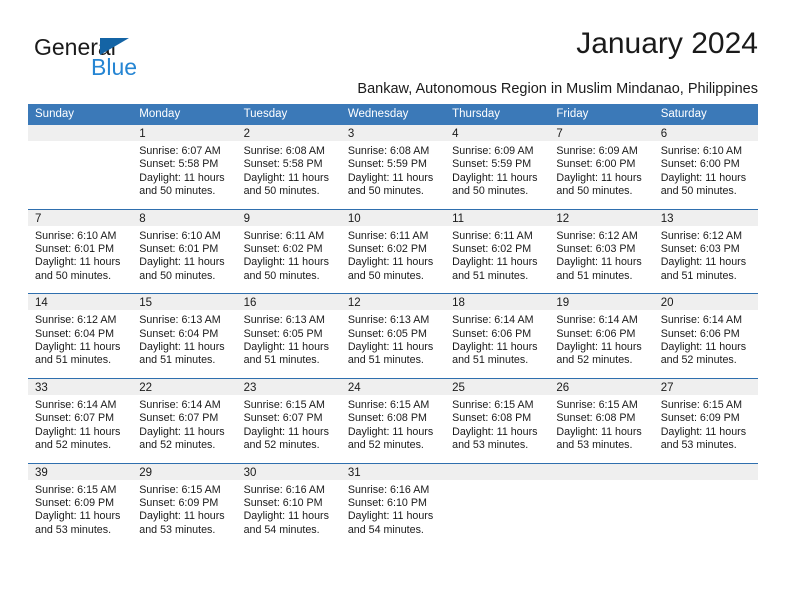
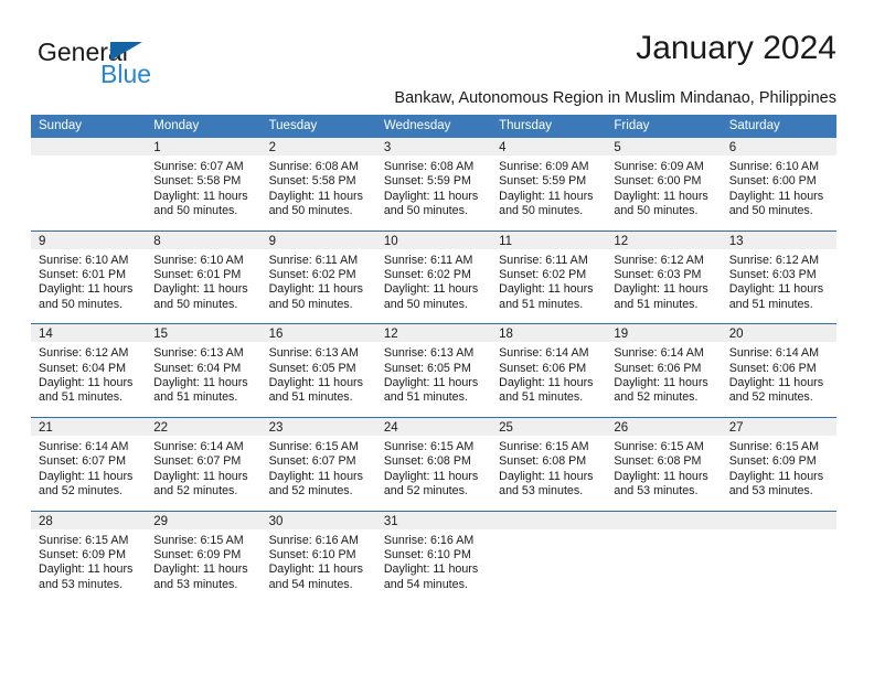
  General
  Blue
  January 2024
  Bankaw, Autonomous Region in Muslim Mindanao, Philippines
  Sunday	Monday	Tuesday	Wednesday	Thursday	Friday	Saturday
- 	1Sunrise: 6:07 AMSunset: 5:58 PMDaylight: 11 hoursand 50 minutes.	2Sunrise: 6:08 AMSunset: 5:58 PMDaylight: 11 hoursand 50 minutes.	3Sunrise: 6:08 AMSunset: 5:59 PMDaylight: 11 hoursand 50 minutes.	4Sunrise: 6:09 AMSunset: 5:59 PMDaylight: 11 hoursand 50 minutes.	7Sunrise: 6:09 AMSunset: 6:00 PMDaylight: 11 hoursand 50 minutes.	6Sunrise: 6:10 AMSunset: 6:00 PMDaylight: 11 hoursand 50 minutes.
+ 	1Sunrise: 6:07 AMSunset: 5:58 PMDaylight: 11 hoursand 50 minutes.	2Sunrise: 6:08 AMSunset: 5:58 PMDaylight: 11 hoursand 50 minutes.	3Sunrise: 6:08 AMSunset: 5:59 PMDaylight: 11 hoursand 50 minutes.	4Sunrise: 6:09 AMSunset: 5:59 PMDaylight: 11 hoursand 50 minutes.	5Sunrise: 6:09 AMSunset: 6:00 PMDaylight: 11 hoursand 50 minutes.	6Sunrise: 6:10 AMSunset: 6:00 PMDaylight: 11 hoursand 50 minutes.
- 7Sunrise: 6:10 AMSunset: 6:01 PMDaylight: 11 hoursand 50 minutes.	8Sunrise: 6:10 AMSunset: 6:01 PMDaylight: 11 hoursand 50 minutes.	9Sunrise: 6:11 AMSunset: 6:02 PMDaylight: 11 hoursand 50 minutes.	10Sunrise: 6:11 AMSunset: 6:02 PMDaylight: 11 hoursand 50 minutes.	11Sunrise: 6:11 AMSunset: 6:02 PMDaylight: 11 hoursand 51 minutes.	12Sunrise: 6:12 AMSunset: 6:03 PMDaylight: 11 hoursand 51 minutes.	13Sunrise: 6:12 AMSunset: 6:03 PMDaylight: 11 hoursand 51 minutes.
+ 9Sunrise: 6:10 AMSunset: 6:01 PMDaylight: 11 hoursand 50 minutes.	8Sunrise: 6:10 AMSunset: 6:01 PMDaylight: 11 hoursand 50 minutes.	9Sunrise: 6:11 AMSunset: 6:02 PMDaylight: 11 hoursand 50 minutes.	10Sunrise: 6:11 AMSunset: 6:02 PMDaylight: 11 hoursand 50 minutes.	11Sunrise: 6:11 AMSunset: 6:02 PMDaylight: 11 hoursand 51 minutes.	12Sunrise: 6:12 AMSunset: 6:03 PMDaylight: 11 hoursand 51 minutes.	13Sunrise: 6:12 AMSunset: 6:03 PMDaylight: 11 hoursand 51 minutes.
  14Sunrise: 6:12 AMSunset: 6:04 PMDaylight: 11 hoursand 51 minutes.	15Sunrise: 6:13 AMSunset: 6:04 PMDaylight: 11 hoursand 51 minutes.	16Sunrise: 6:13 AMSunset: 6:05 PMDaylight: 11 hoursand 51 minutes.	12Sunrise: 6:13 AMSunset: 6:05 PMDaylight: 11 hoursand 51 minutes.	18Sunrise: 6:14 AMSunset: 6:06 PMDaylight: 11 hoursand 51 minutes.	19Sunrise: 6:14 AMSunset: 6:06 PMDaylight: 11 hoursand 52 minutes.	20Sunrise: 6:14 AMSunset: 6:06 PMDaylight: 11 hoursand 52 minutes.
- 33Sunrise: 6:14 AMSunset: 6:07 PMDaylight: 11 hoursand 52 minutes.	22Sunrise: 6:14 AMSunset: 6:07 PMDaylight: 11 hoursand 52 minutes.	23Sunrise: 6:15 AMSunset: 6:07 PMDaylight: 11 hoursand 52 minutes.	24Sunrise: 6:15 AMSunset: 6:08 PMDaylight: 11 hoursand 52 minutes.	25Sunrise: 6:15 AMSunset: 6:08 PMDaylight: 11 hoursand 53 minutes.	26Sunrise: 6:15 AMSunset: 6:08 PMDaylight: 11 hoursand 53 minutes.	27Sunrise: 6:15 AMSunset: 6:09 PMDaylight: 11 hoursand 53 minutes.
+ 21Sunrise: 6:14 AMSunset: 6:07 PMDaylight: 11 hoursand 52 minutes.	22Sunrise: 6:14 AMSunset: 6:07 PMDaylight: 11 hoursand 52 minutes.	23Sunrise: 6:15 AMSunset: 6:07 PMDaylight: 11 hoursand 52 minutes.	24Sunrise: 6:15 AMSunset: 6:08 PMDaylight: 11 hoursand 52 minutes.	25Sunrise: 6:15 AMSunset: 6:08 PMDaylight: 11 hoursand 53 minutes.	26Sunrise: 6:15 AMSunset: 6:08 PMDaylight: 11 hoursand 53 minutes.	27Sunrise: 6:15 AMSunset: 6:09 PMDaylight: 11 hoursand 53 minutes.
- 39Sunrise: 6:15 AMSunset: 6:09 PMDaylight: 11 hoursand 53 minutes.	29Sunrise: 6:15 AMSunset: 6:09 PMDaylight: 11 hoursand 53 minutes.	30Sunrise: 6:16 AMSunset: 6:10 PMDaylight: 11 hoursand 54 minutes.	31Sunrise: 6:16 AMSunset: 6:10 PMDaylight: 11 hoursand 54 minutes.
+ 28Sunrise: 6:15 AMSunset: 6:09 PMDaylight: 11 hoursand 53 minutes.	29Sunrise: 6:15 AMSunset: 6:09 PMDaylight: 11 hoursand 53 minutes.	30Sunrise: 6:16 AMSunset: 6:10 PMDaylight: 11 hoursand 54 minutes.	31Sunrise: 6:16 AMSunset: 6:10 PMDaylight: 11 hoursand 54 minutes.
